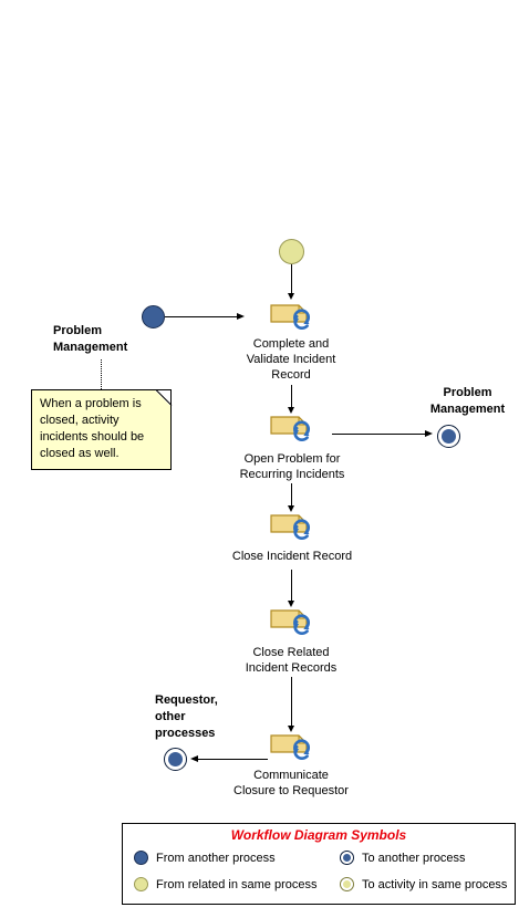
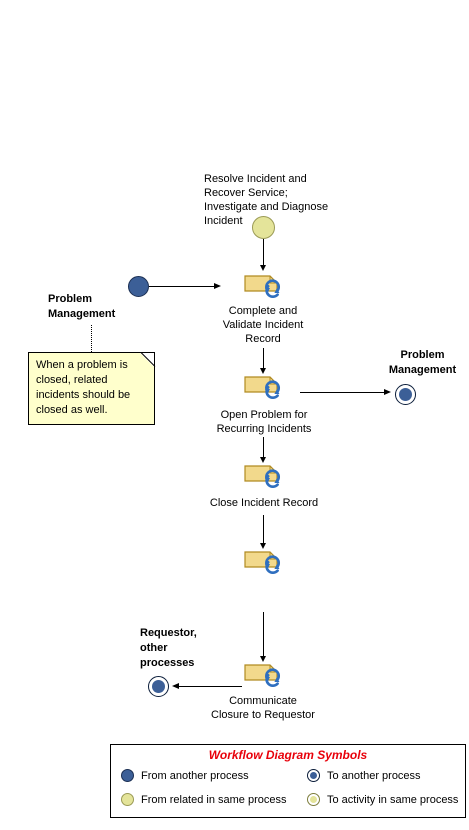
+ Resolve Incident and
+ Recover Service;
+ Investigate and Diagnose
+ Incident
  Problem Management
- When a problem is closed, activity incidents should be closed as well.
+ When a problem is closed, related incidents should be closed as well.
  Complete and
  Validate Incident
  Record
  Open Problem for
  Recurring Incidents
  Problem Management
  Close Incident Record
- Close Related
- Incident Records
  Communicate
  Closure to Requestor
  Requestor,
  other
  processes
  Workflow Diagram Symbols
  From another process
  To another process
  From related in same process
  To activity in same process
